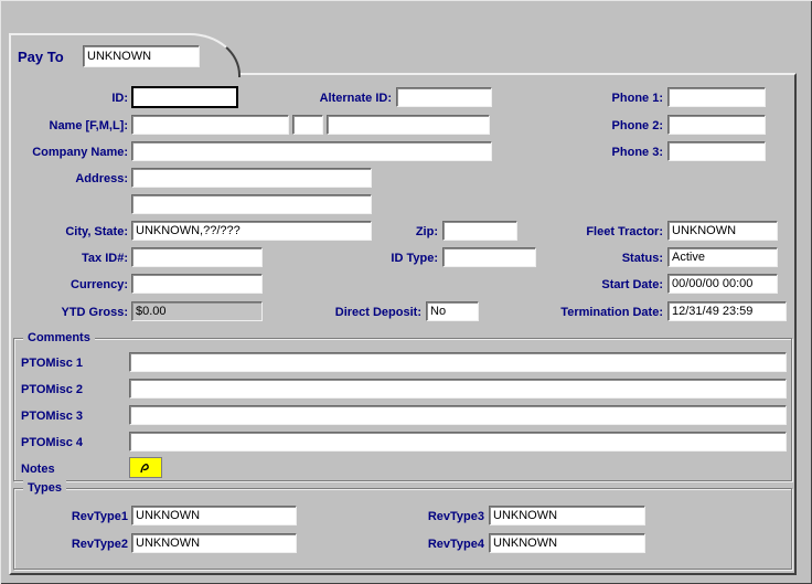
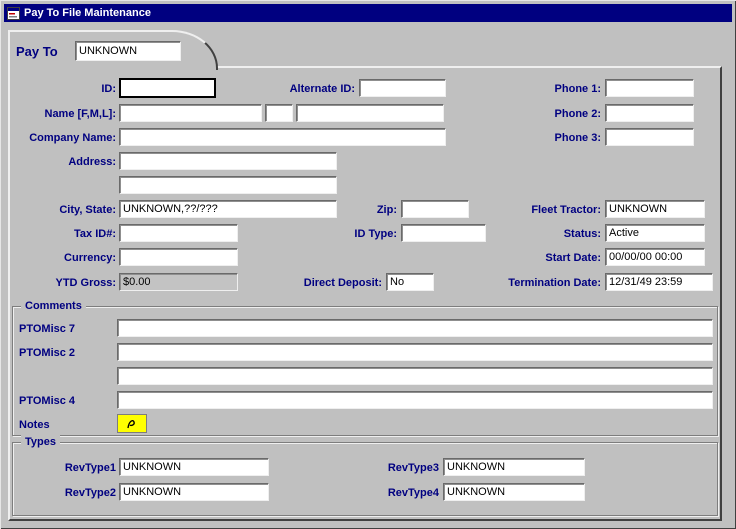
+ Pay To File Maintenance
  Pay To
  UNKNOWN
  ID:
  Alternate ID:
  Phone 1:
  Name [F,M,L]:
  Phone 2:
  Company Name:
  Phone 3:
  Address:
  City, State:
  UNKNOWN,??/???
  Zip:
  Fleet Tractor:
  UNKNOWN
  Tax ID#:
  ID Type:
  Status:
  Active
  Currency:
  Start Date:
  00/00/00 00:00
  YTD Gross:
  $0.00
  Direct Deposit:
  No
  Termination Date:
  12/31/49 23:59
  Comments
- PTOMisc 1
+ PTOMisc 7
  PTOMisc 2
- PTOMisc 3
  PTOMisc 4
  Notes
  Types
  RevType1
  UNKNOWN
  RevType3
  UNKNOWN
  RevType2
  UNKNOWN
  RevType4
  UNKNOWN
